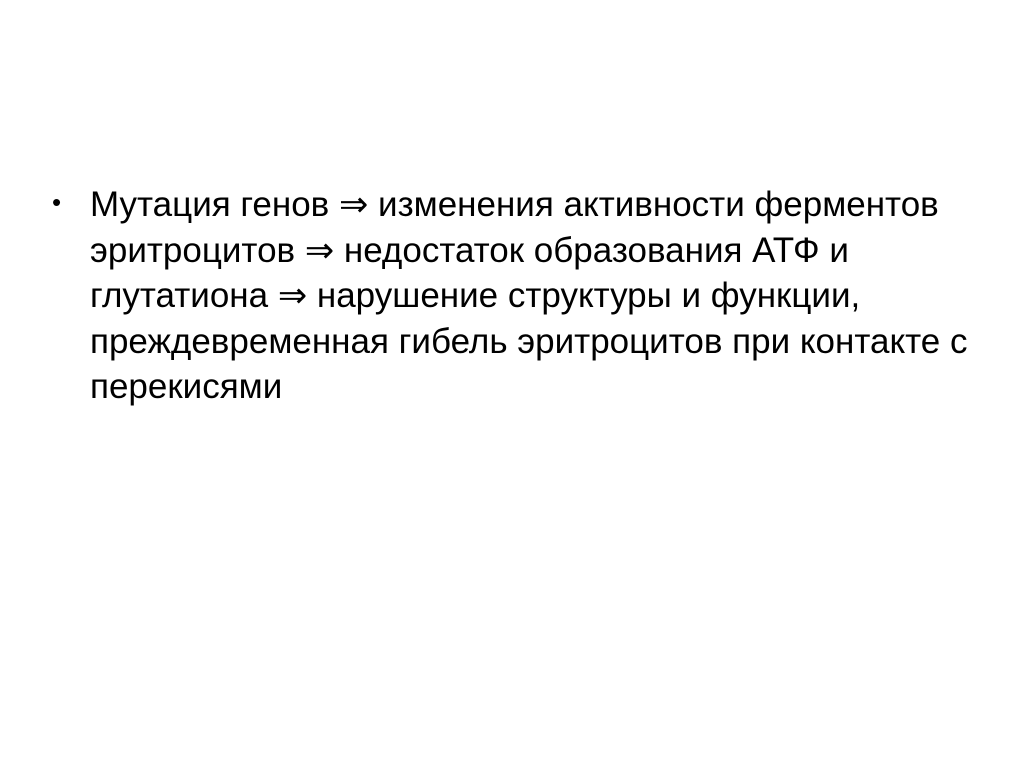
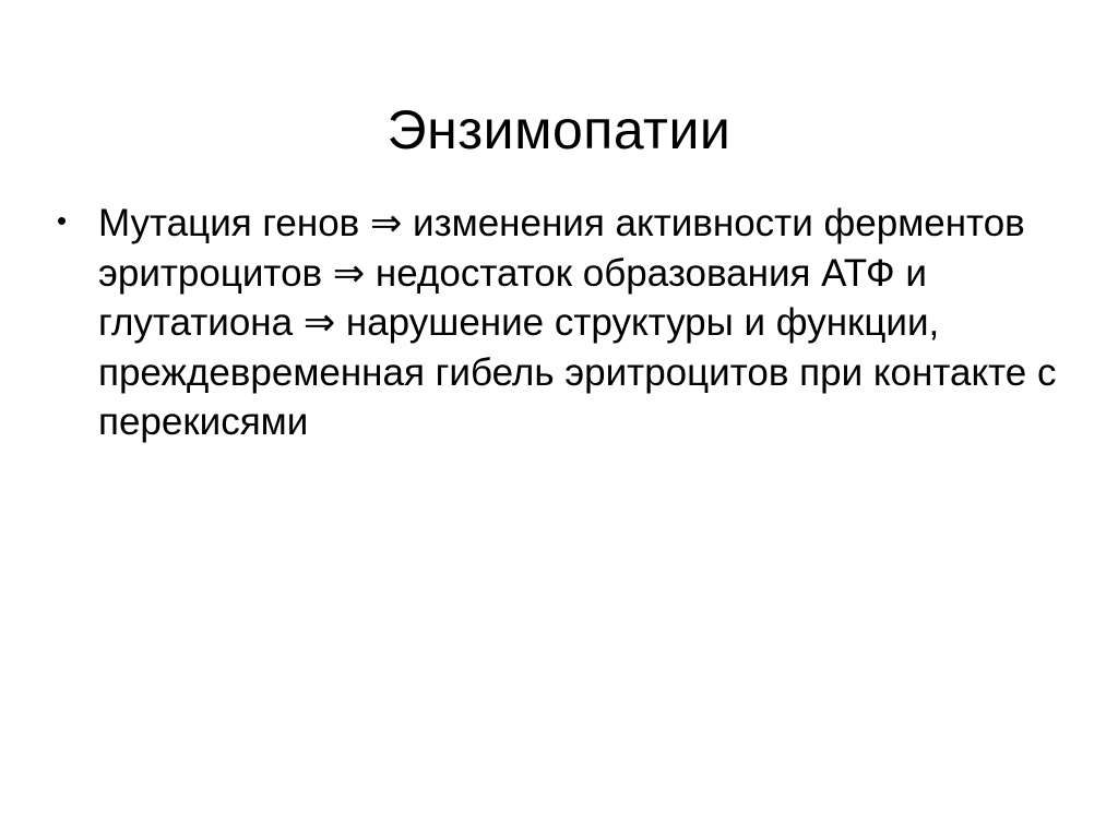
+ Энзимопатии
  •
  Мутация генов ⇒ изменения активности ферментов эритроцитов ⇒ недостаток образования АТФ и глутатиона ⇒ нарушение структуры и функции, преждевременная гибель эритроцитов при контакте с перекисями
